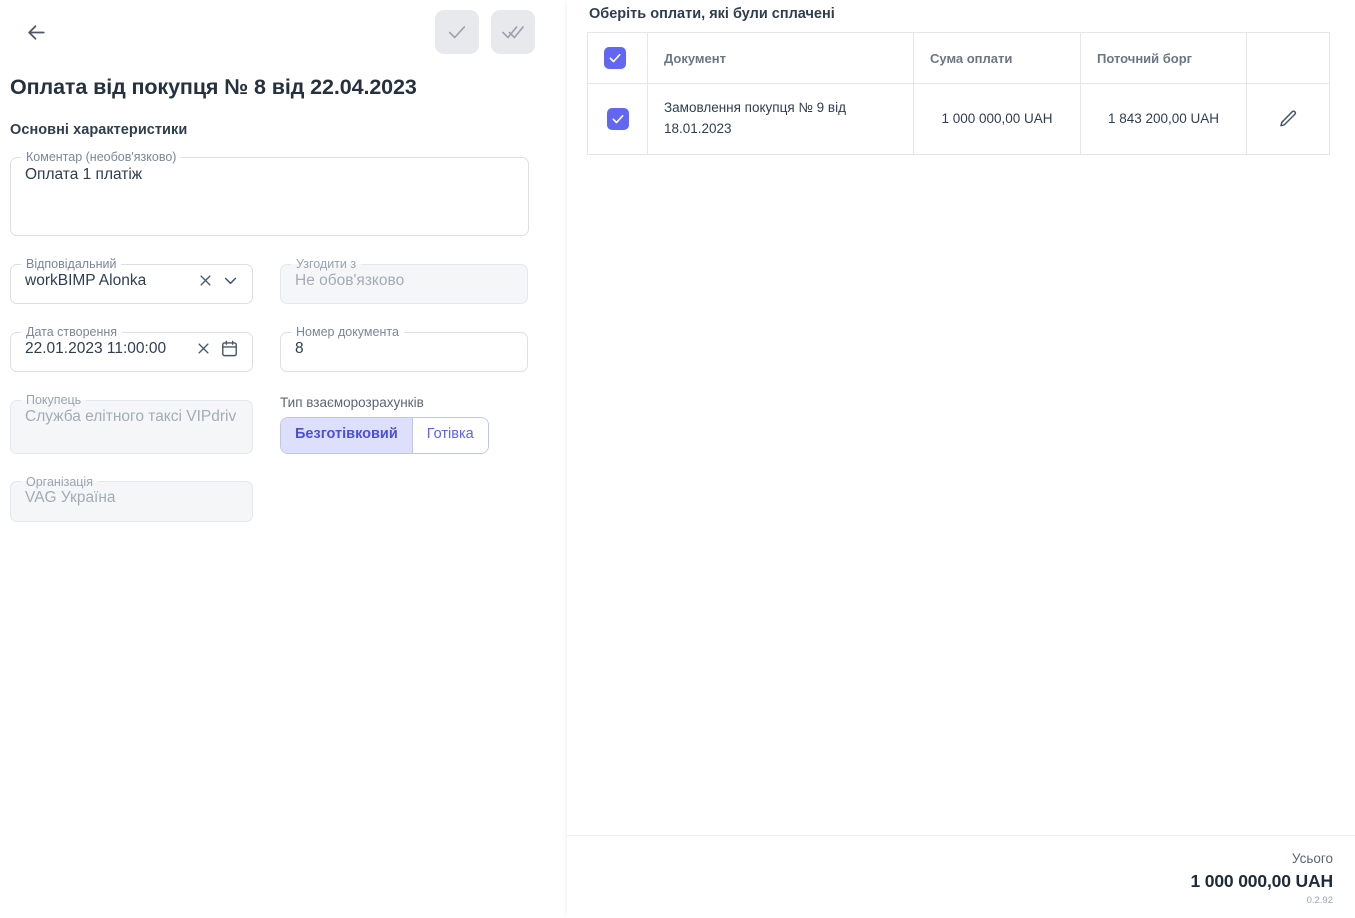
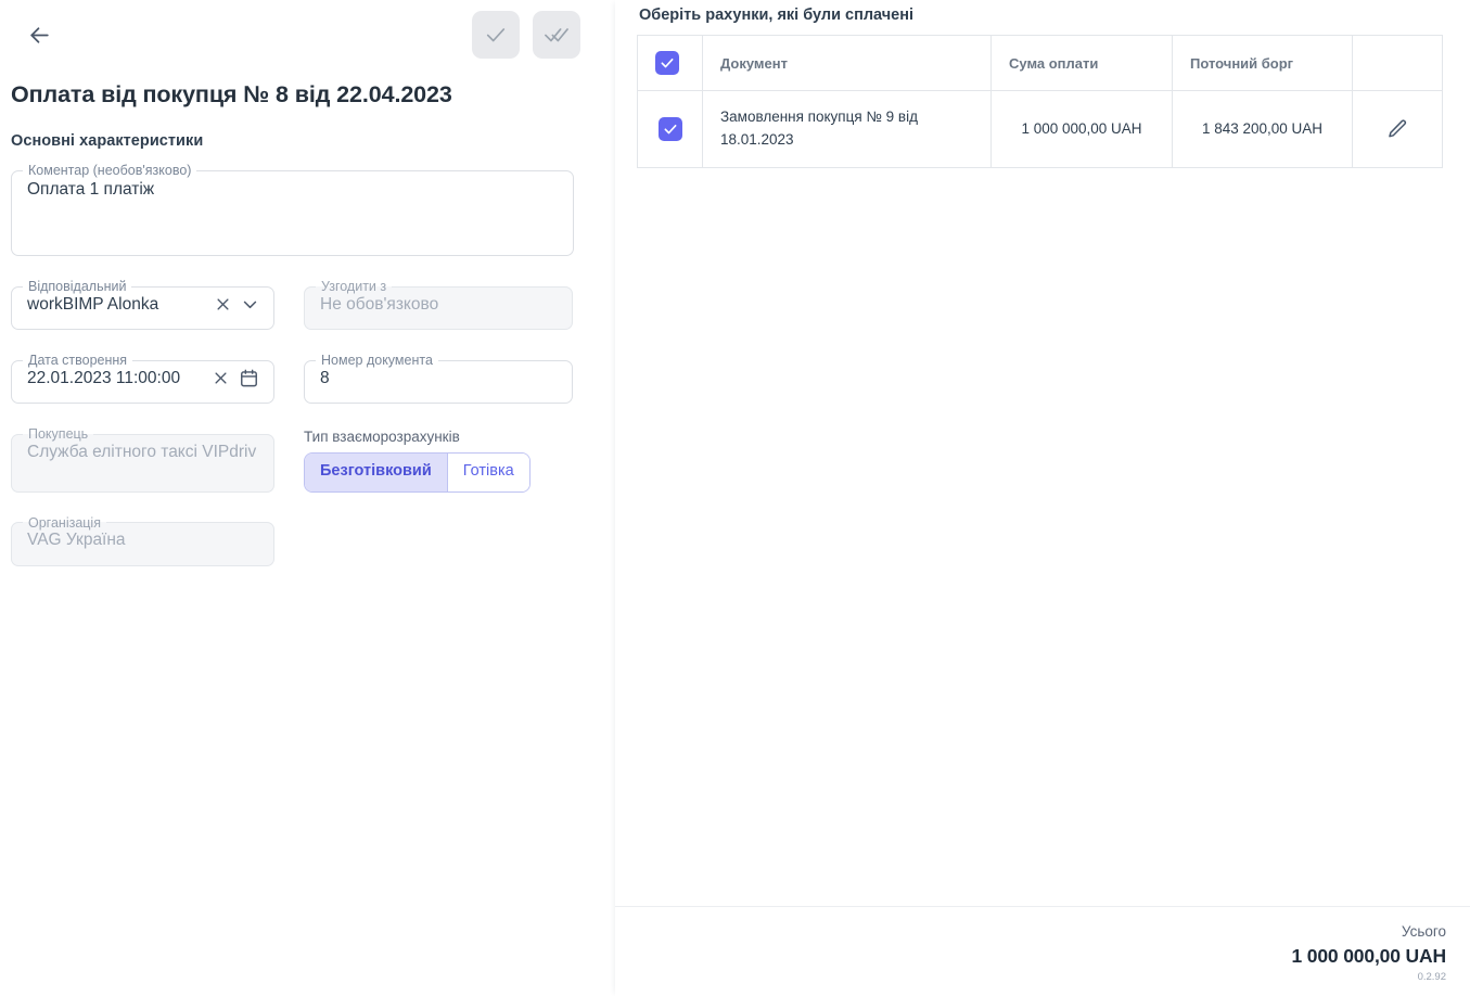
  Оплата від покупця № 8 від 22.04.2023
  Основні характеристики
  Коментар (необов'язково)
  Оплата 1 платіж
  Відповідальний
  workBIMP Alonka
  Узгодити з
  Не обов'язково
  Дата створення
  22.01.2023 11:00:00
  Номер документа
  8
  Покупець
  Служба елітного таксі VIPdriv
  Тип взаєморозрахунків
  Безготівковий
  Готівка
  Організація
  VAG Україна
- Оберіть оплати, які були сплачені
+ Оберіть рахунки, які були сплачені
  	Документ	Сума оплати	Поточний борг
  	Замовлення покупця № 9 від 18.01.2023	1 000 000,00 UAH	1 843 200,00 UAH
  Усього
  1 000 000,00 UAH
  0.2.92
